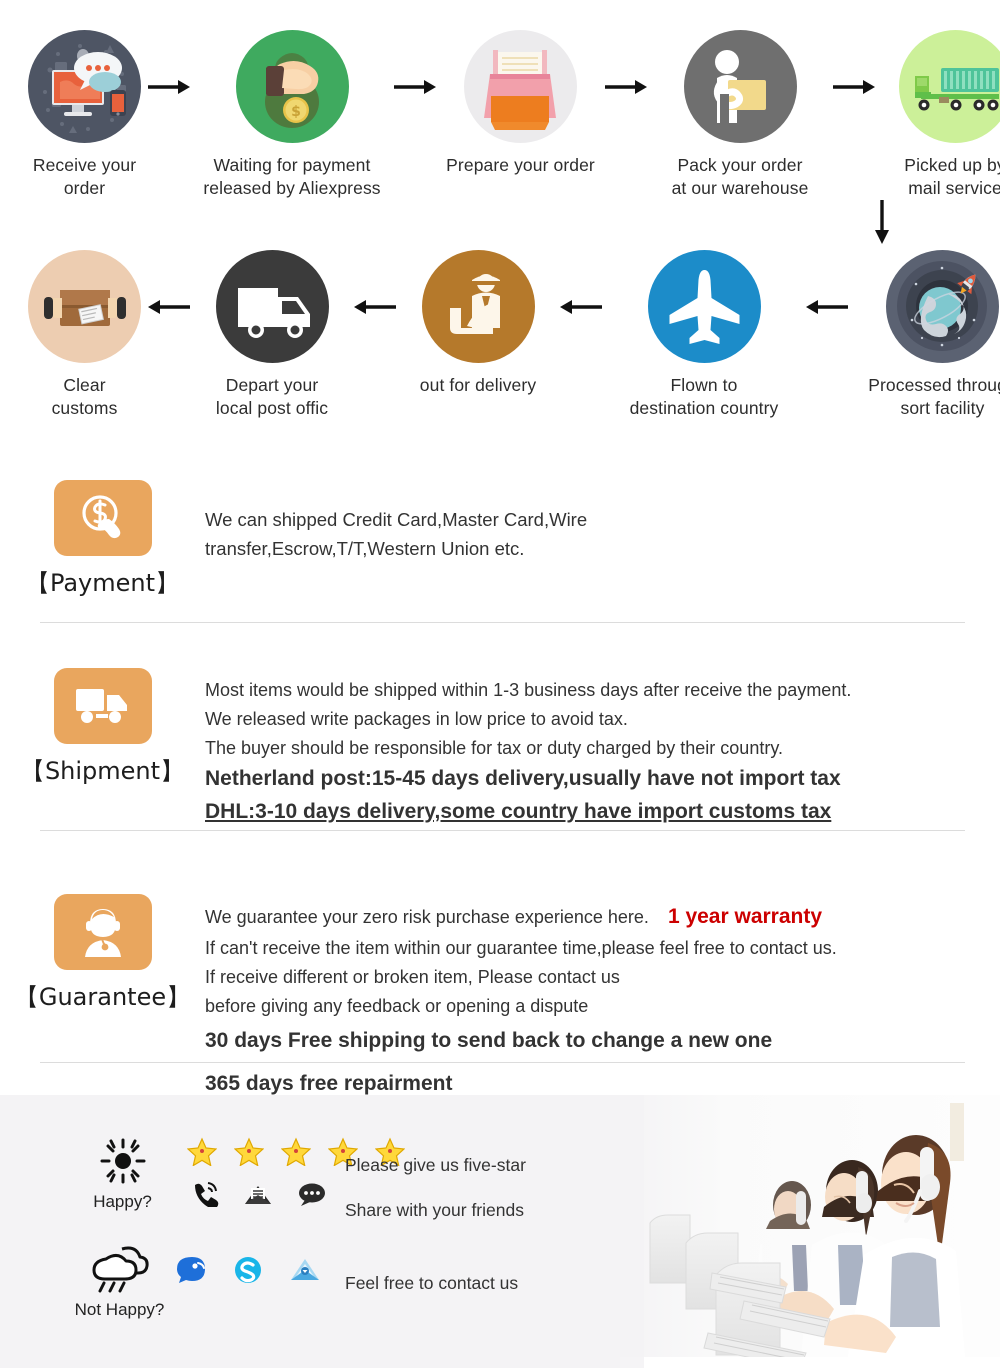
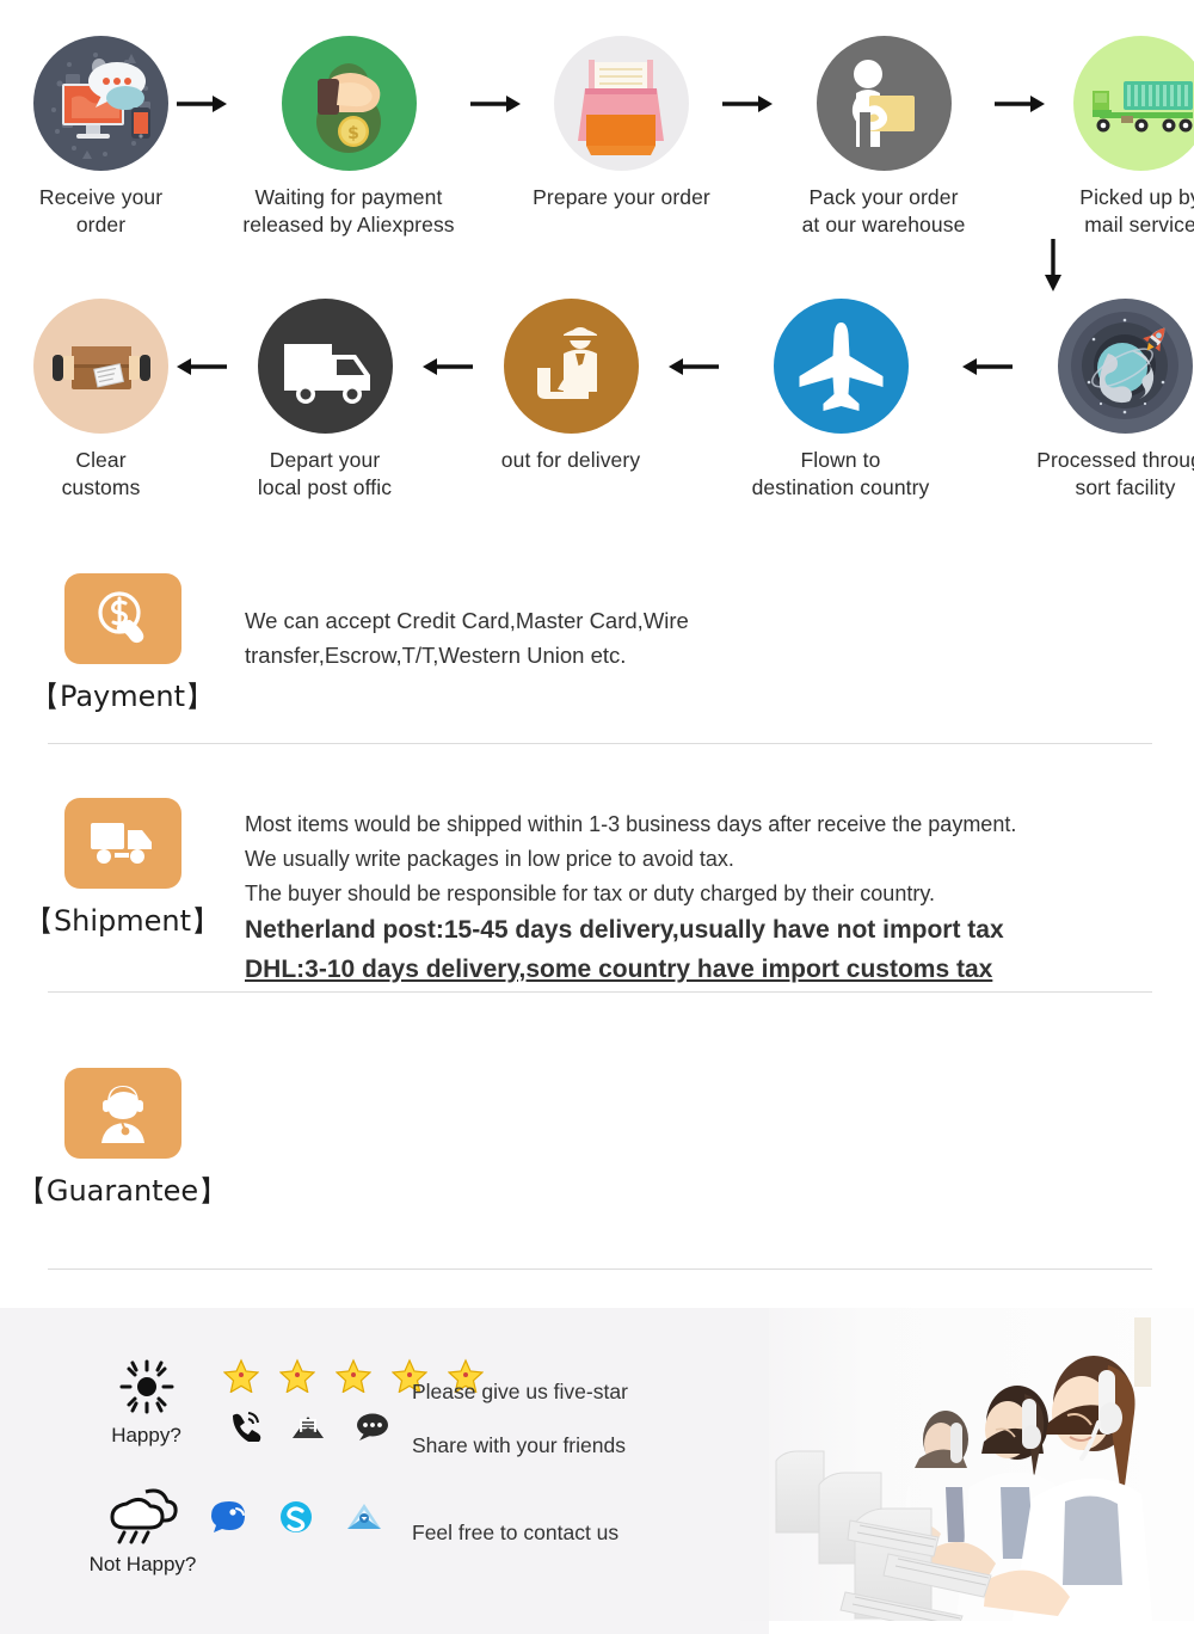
  Receive your order
  $
  Waiting for payment
  released by Aliexpress
  Prepare your order
  Pack your order
  at our warehouse
  Picked up b
  mail service
  Clear customs
  Depart your
  local post offic
  out for delivery
  Flown to
  destination country
  Processed throu
  sort facility
  【Payment】
- We can shipped Credit Card,Master Card,Wire
+ We can accept Credit Card,Master Card,Wire
  transfer,Escrow,T/T,Western Union etc.
  【Shipment】
  Most items would be shipped within 1-3 business days after receive the payment.
- We released write packages in low price to avoid tax.
+ We usually write packages in low price to avoid tax.
  The buyer should be responsible for tax or duty charged by their country.
  Netherland post:15-45 days delivery,usually have not import tax
  DHL:3-10 days delivery,some country have import customs tax
  【Guarantee】
- We guarantee your zero risk purchase experience here. 1 year warranty
- If can't receive the item within our guarantee time,please feel free to contact us.
- If receive different or broken item, Please contact us
- before giving any feedback or opening a dispute
- 30 days Free shipping to send back to change a new one
- 365 days free repairment
  Happy?
  Please give us five-star
  Share with your friends
  Not Happy?
  Feel free to contact us
